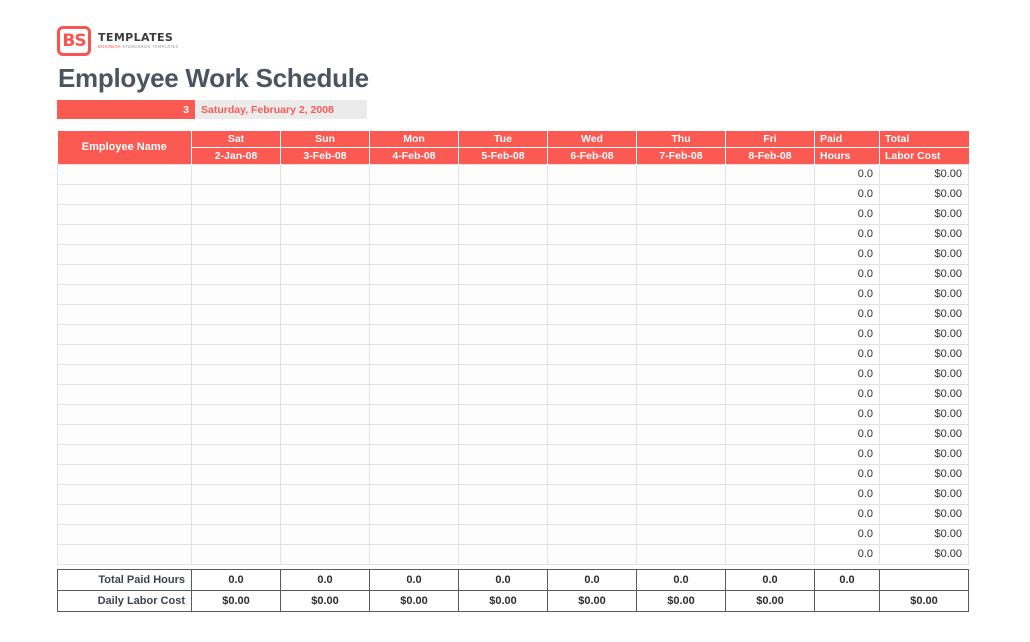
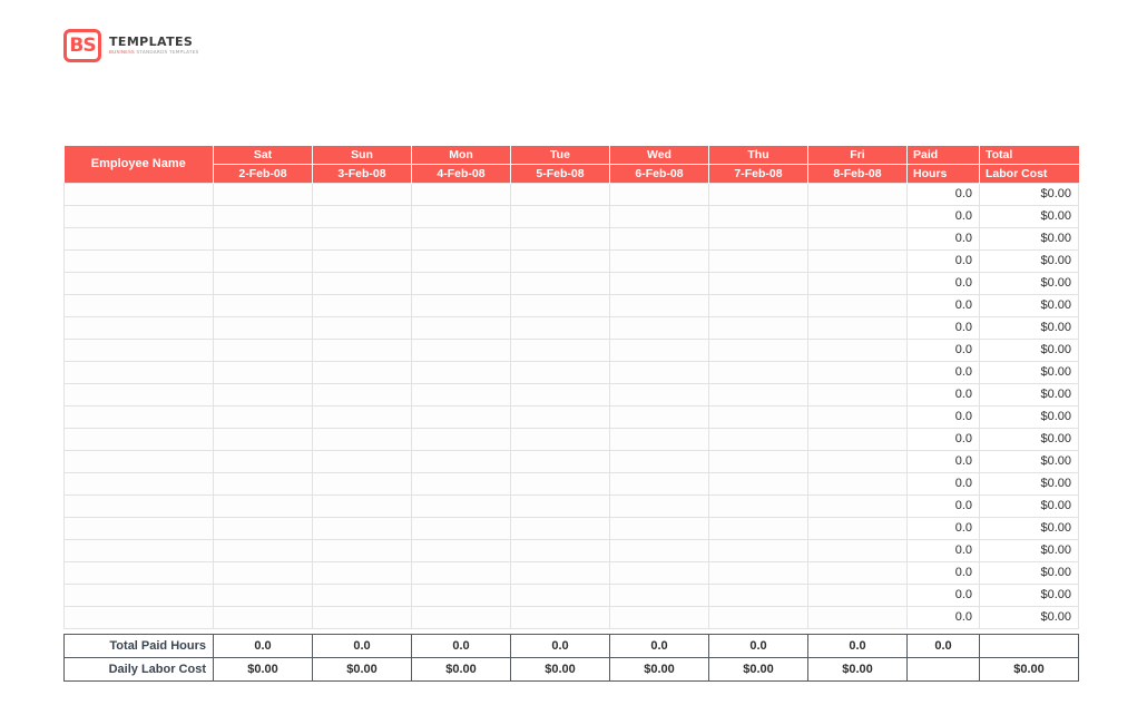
  BS
  TEMPLATES
- Employee Work Schedule
- 3
- Saturday, February 2, 2008
  Employee Name	Sat	Sun	Mon	Tue	Wed	Thu	Fri	Paid	Total
- 2-Jan-08	3-Feb-08	4-Feb-08	5-Feb-08	6-Feb-08	7-Feb-08	8-Feb-08	Hours	Labor Cost
+ 2-Feb-08	3-Feb-08	4-Feb-08	5-Feb-08	6-Feb-08	7-Feb-08	8-Feb-08	Hours	Labor Cost
  								0.0	$0.00
  								0.0	$0.00
  								0.0	$0.00
  								0.0	$0.00
  								0.0	$0.00
  								0.0	$0.00
  								0.0	$0.00
  								0.0	$0.00
  								0.0	$0.00
  								0.0	$0.00
  								0.0	$0.00
  								0.0	$0.00
  								0.0	$0.00
  								0.0	$0.00
  								0.0	$0.00
  								0.0	$0.00
  								0.0	$0.00
  								0.0	$0.00
  								0.0	$0.00
  								0.0	$0.00
  Total Paid Hours	0.0	0.0	0.0	0.0	0.0	0.0	0.0	0.0
  Daily Labor Cost	$0.00	$0.00	$0.00	$0.00	$0.00	$0.00	$0.00		$0.00
